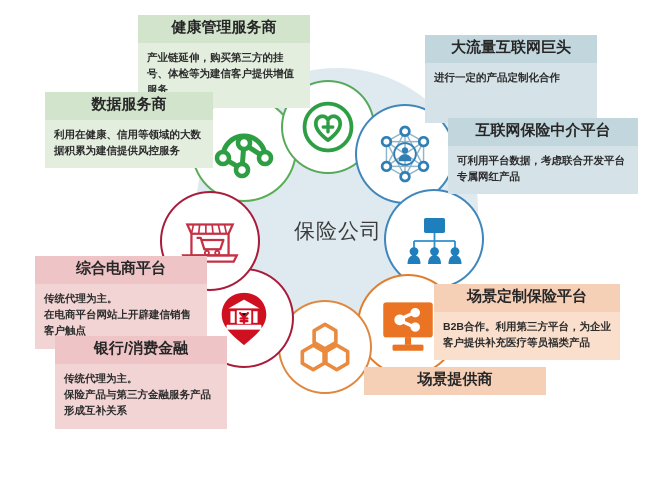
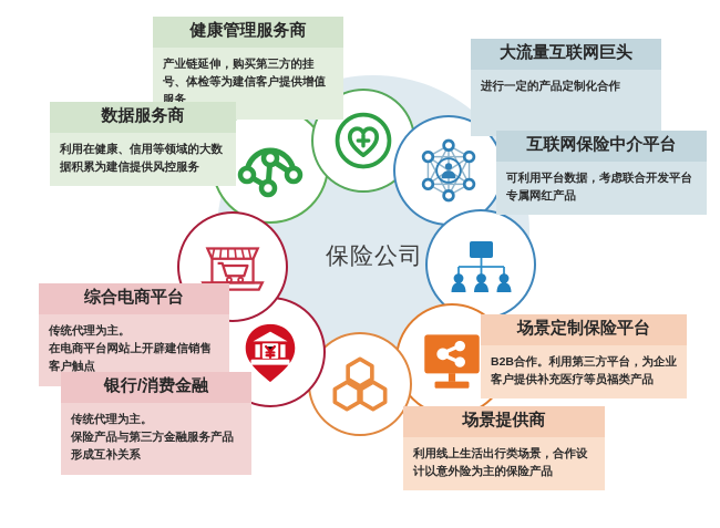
  保险公司
  健康管理服务商
  产业链延伸，购买第三方的挂号、体检等为建信客户提供增值服务
  数据服务商
  利用在健康、信用等领域的大数据积累为建信提供风控服务
  大流量互联网巨头
  进行一定的产品定制化合作
  互联网保险中介平台
  可利用平台数据，考虑联合开发平台专属网红产品
  场景定制保险平台
  B2B合作。利用第三方平台，为企业客户提供补充医疗等员福类产品
  场景提供商
+ 利用线上生活出行类场景，合作设计以意外险为主的保险产品
  综合电商平台
  传统代理为主。
  在电商平台网站上开辟建信销售客户触点
  银行/消费金融
  传统代理为主。
  保险产品与第三方金融服务产品形成互补关系
